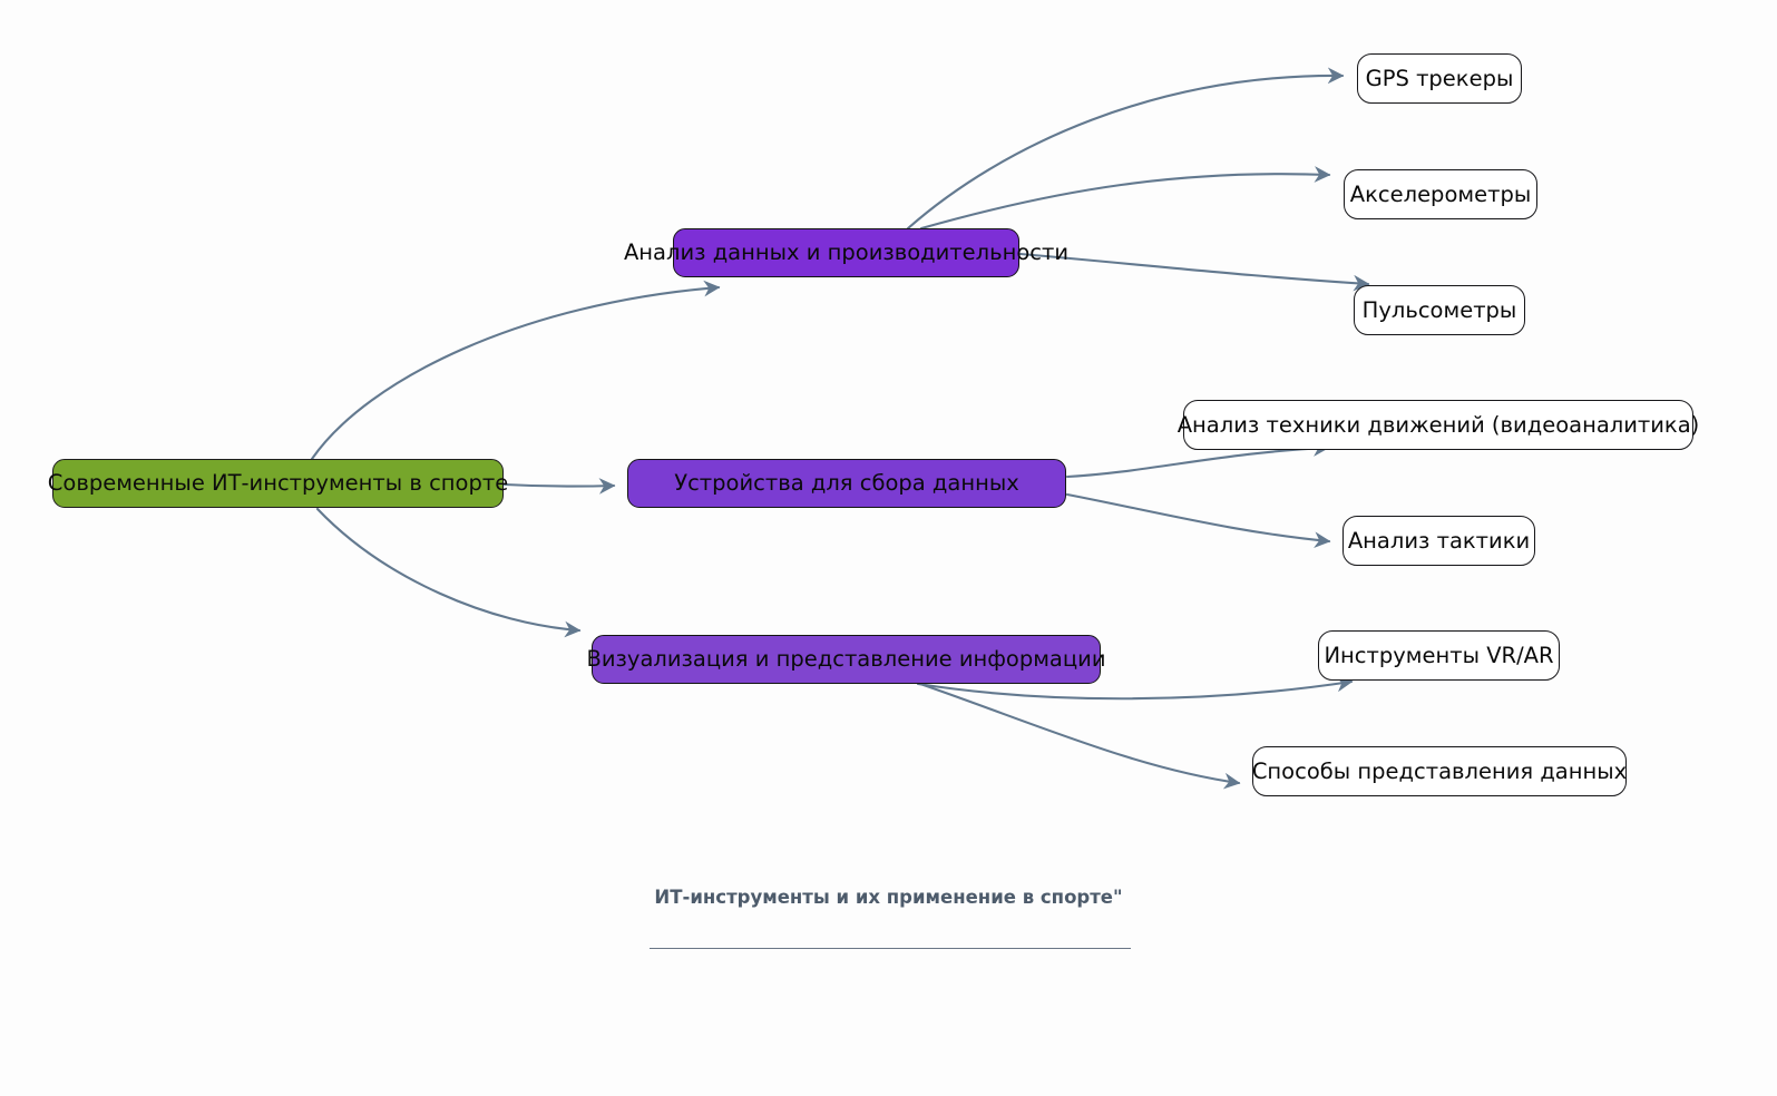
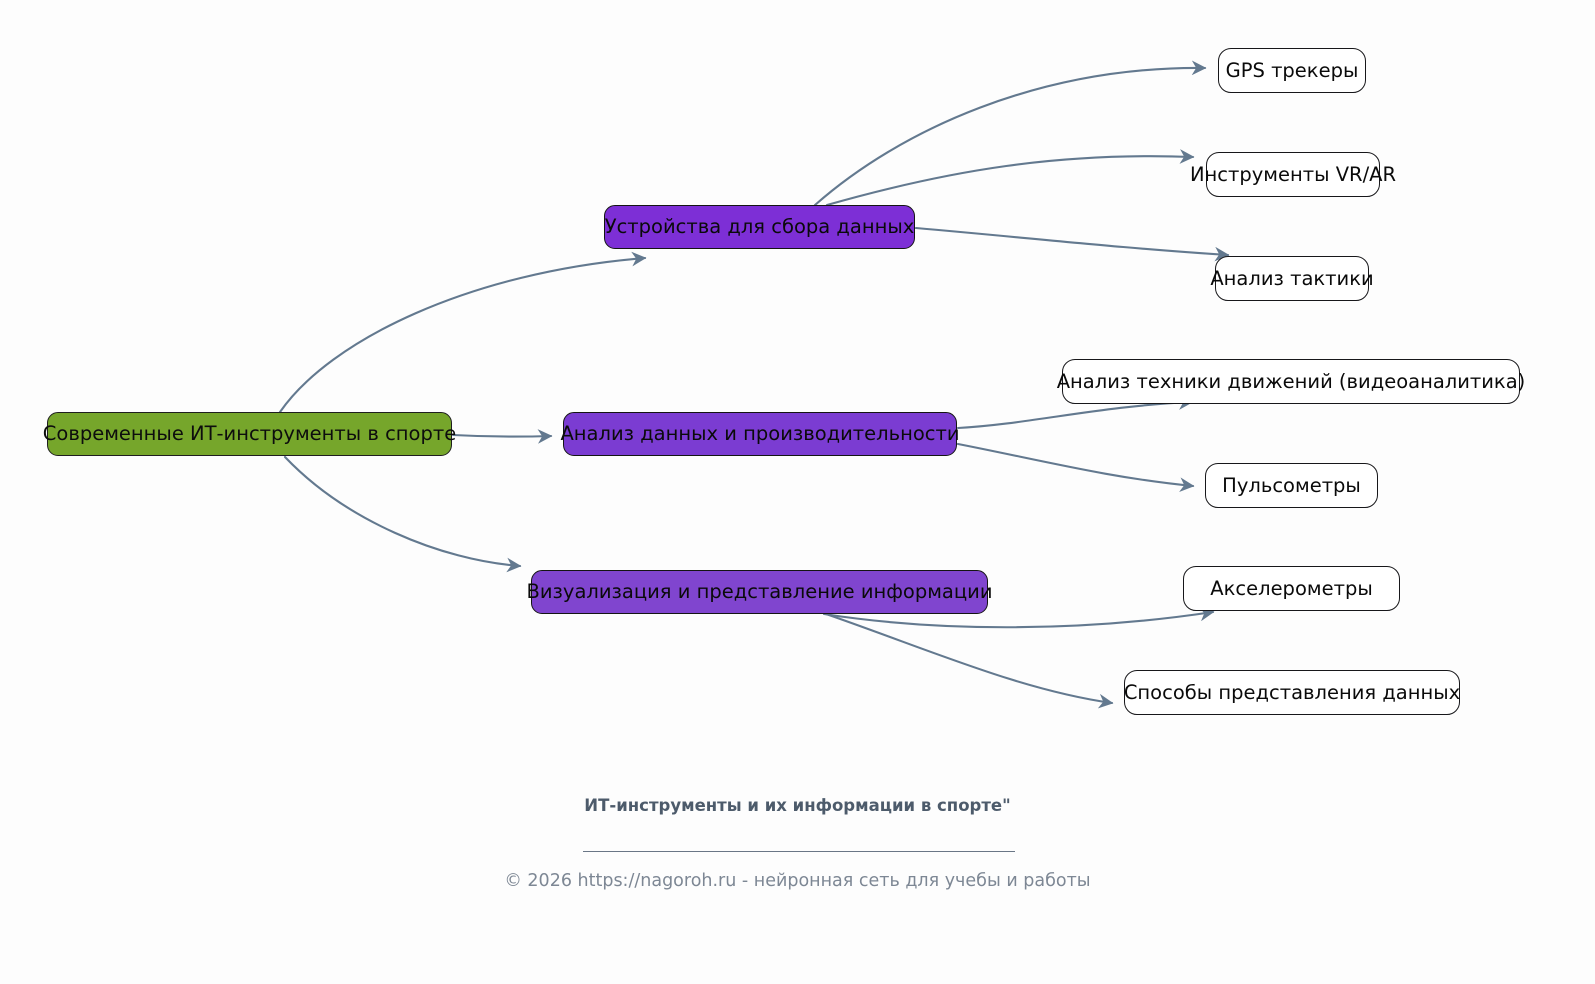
  Современные ИТ-инструменты в спорте
- Анализ данных и производительности
+ Устройства для сбора данных
  GPS трекеры
- Акселерометры
+ Инструменты VR/AR
- Пульсометры
+ Анализ тактики
- Устройства для сбора данных
+ Анализ данных и производительности
  Анализ техники движений (видеоаналитика)
- Анализ тактики
+ Пульсометры
  Визуализация и представление информации
- Инструменты VR/AR
+ Акселерометры
  Способы представления данных
- ИТ-инструменты и их применение в спорте"
+ ИТ-инструменты и их информации в спорте"
+ © 2026 https://nagoroh.ru - нейронная сеть для учебы и работы
